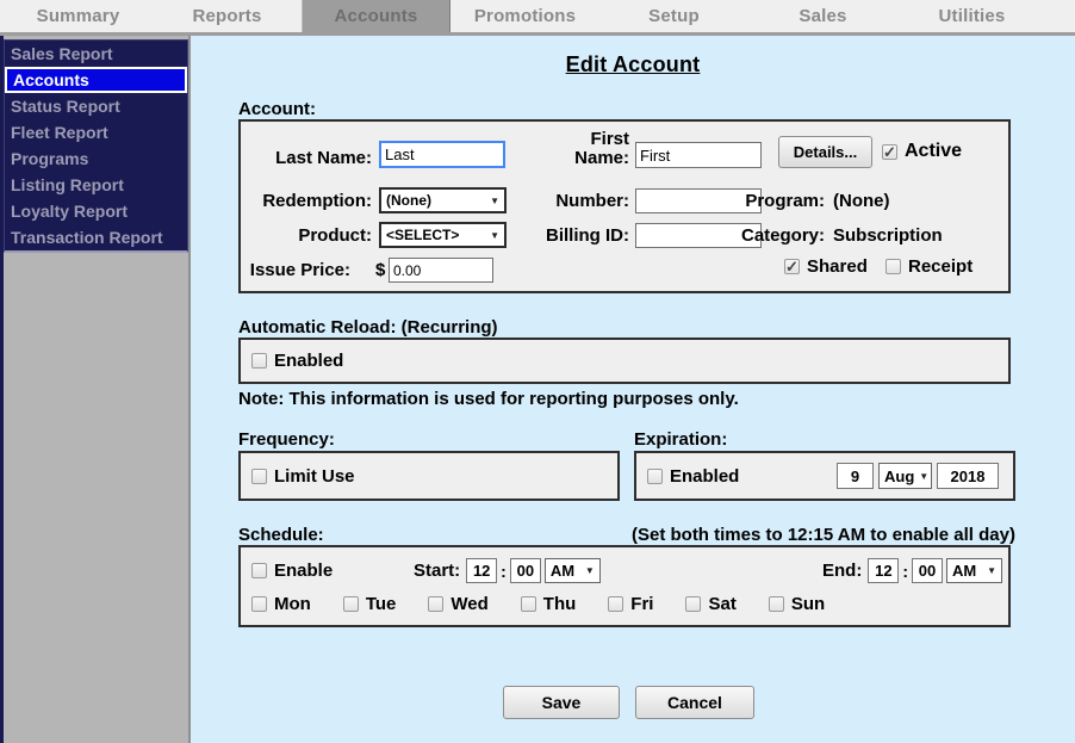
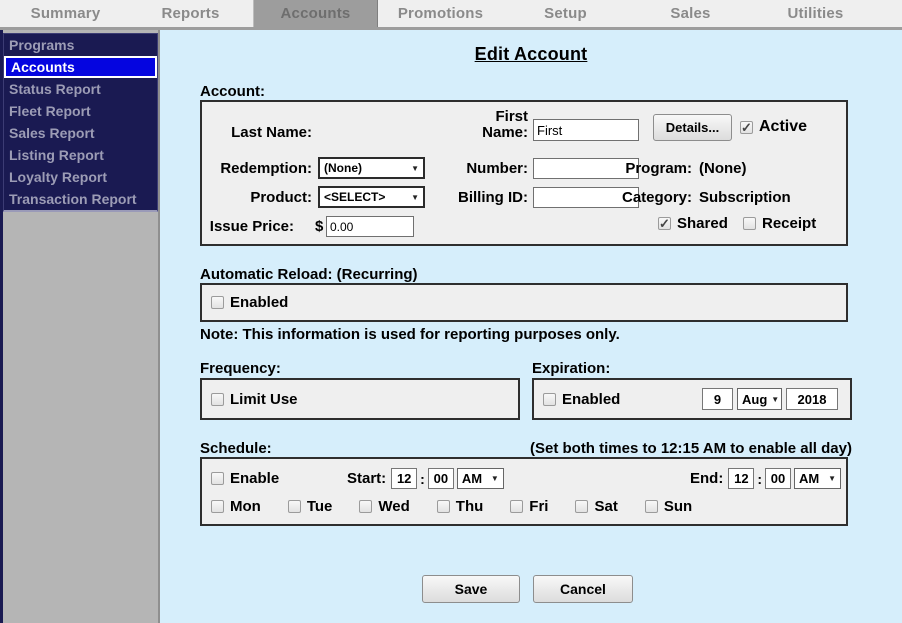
  Summary
  Reports
  Accounts
  Promotions
  Setup
  Sales
  Utilities
- Sales Report
+ Programs
  Accounts
  Status Report
  Fleet Report
- Programs
+ Sales Report
  Listing Report
  Loyalty Report
  Transaction Report
  Edit Account
  Account:
  Last Name:
- Last
  First
  Name:
  First
  Details...
  Active
  Redemption:
  (None)
  ▼
  Number:
  Program:
  (None)
  Product:
  <SELECT>
  ▼
  Billing ID:
  Category:
  Subscription
  Issue Price:
  $
  0.00
  Shared
  Receipt
  Automatic Reload: (Recurring)
  Enabled
  Note: This information is used for reporting purposes only.
  Frequency:
  Limit Use
  Expiration:
  Enabled
  9
  Aug
  ▼
  2018
  Schedule:
  (Set both times to 12:15 AM to enable all day)
  Enable
  Start:
  12
  :
  00
  AM
  ▼
  End:
  12
  :
  00
  AM
  ▼
  Mon
  Tue
  Wed
  Thu
  Fri
  Sat
  Sun
  Save
  Cancel
